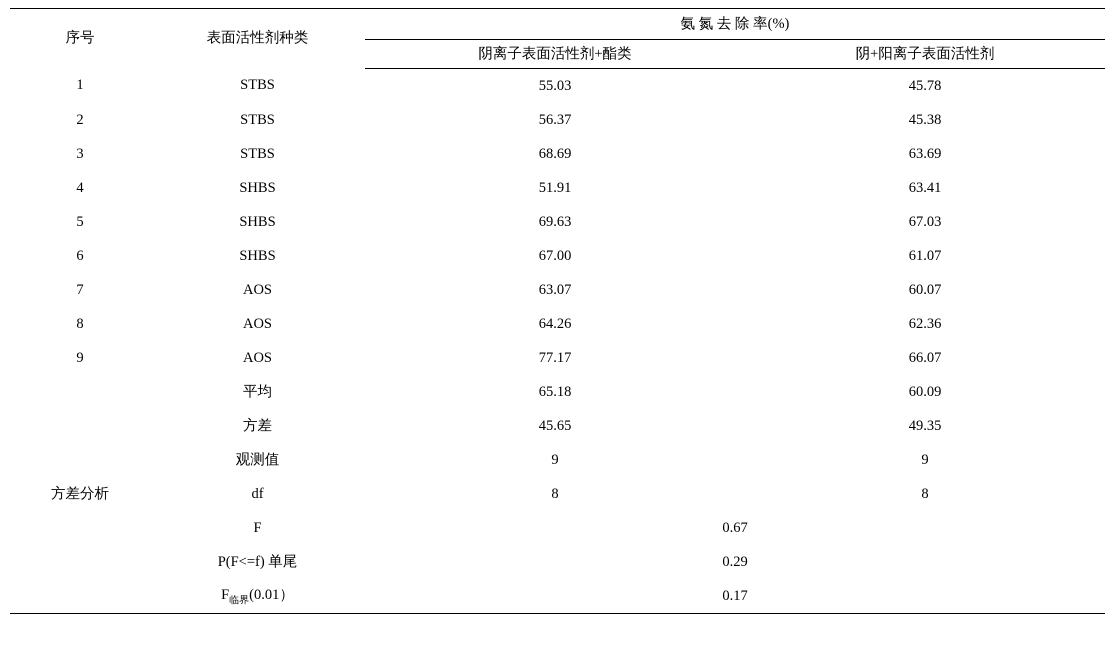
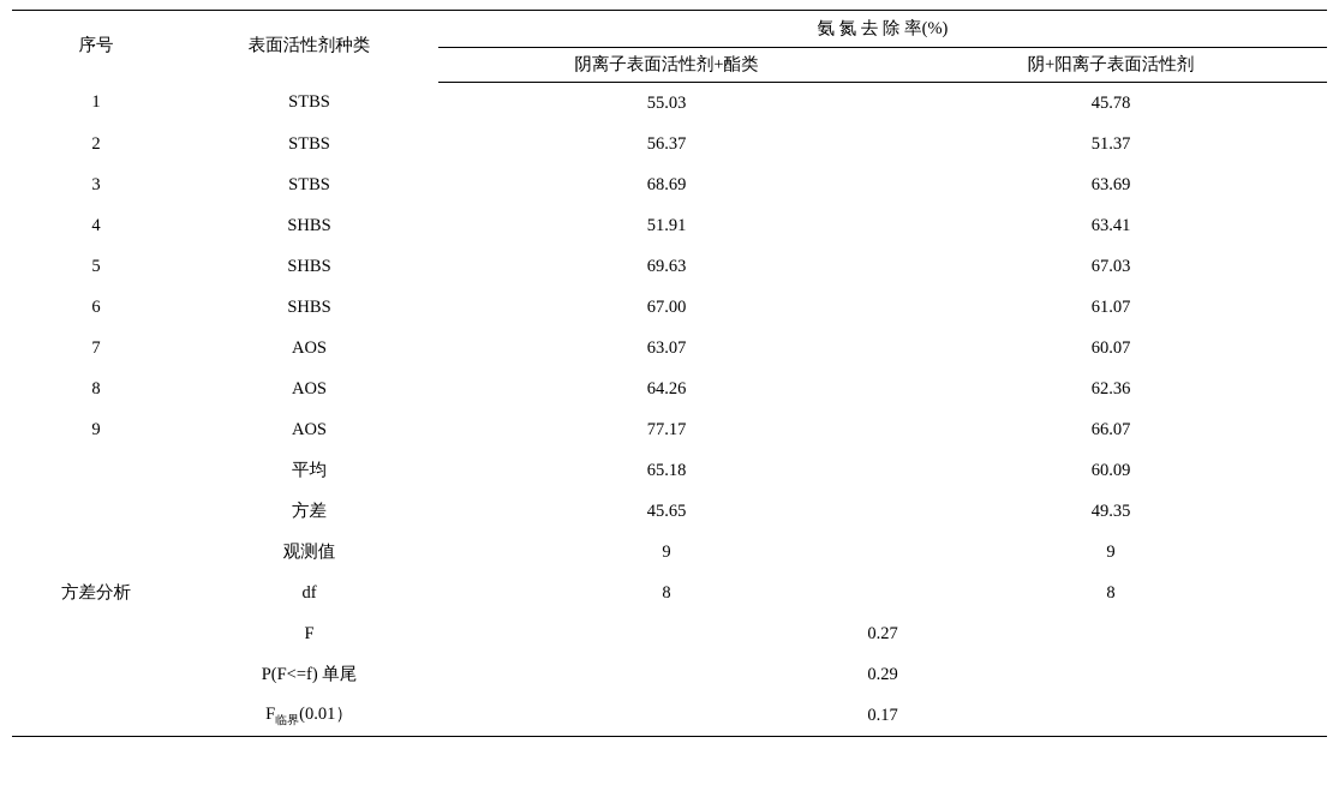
  序号	表面活性剂种类	氨 氮 去 除 率(%)
  阴离子表面活性剂+酯类	阴+阳离子表面活性剂
  1	STBS	55.03	45.78
- 2	STBS	56.37	45.38
+ 2	STBS	56.37	51.37
  3	STBS	68.69	63.69
  4	SHBS	51.91	63.41
  5	SHBS	69.63	67.03
  6	SHBS	67.00	61.07
  7	AOS	63.07	60.07
  8	AOS	64.26	62.36
  9	AOS	77.17	66.07
  	平均	65.18	60.09
  	方差	45.65	49.35
  	观测值	9	9
  方差分析	df	8	8
- 	F	0.67
+ 	F	0.27
  	P(F<=f) 单尾	0.29
  	F临界(0.01）	0.17
